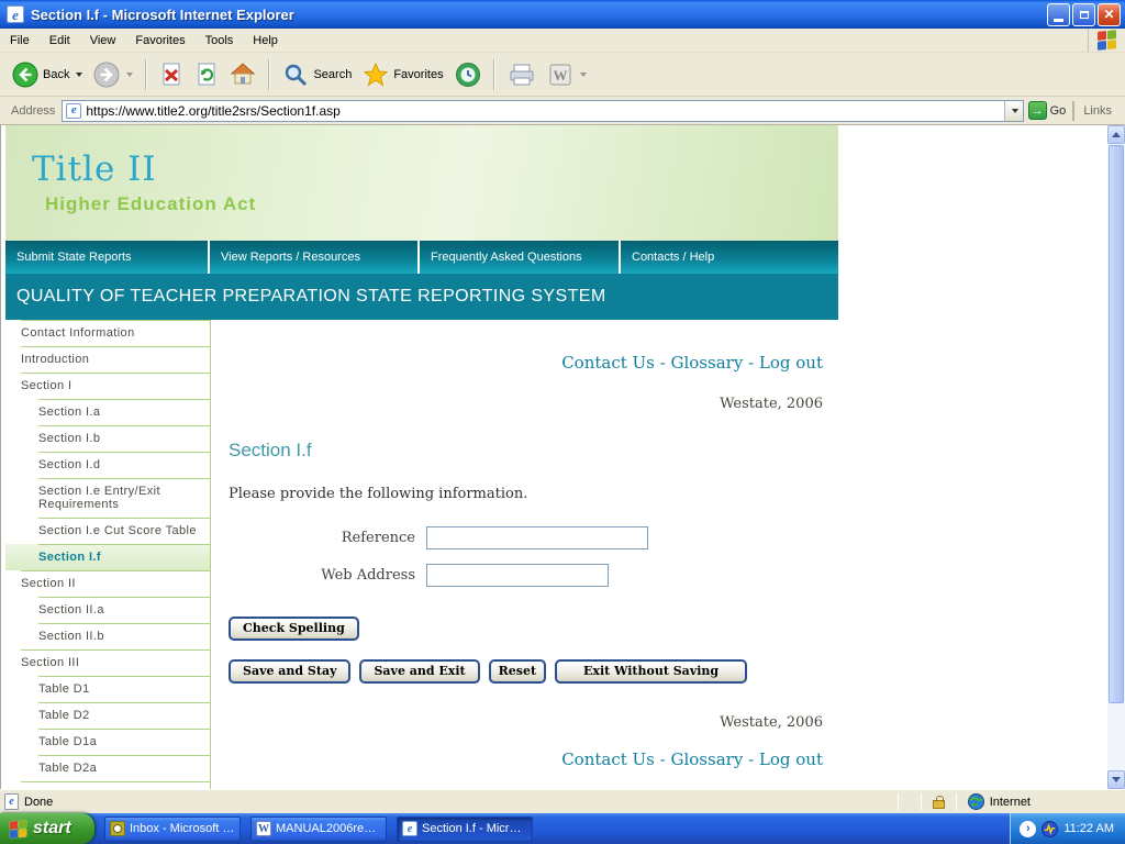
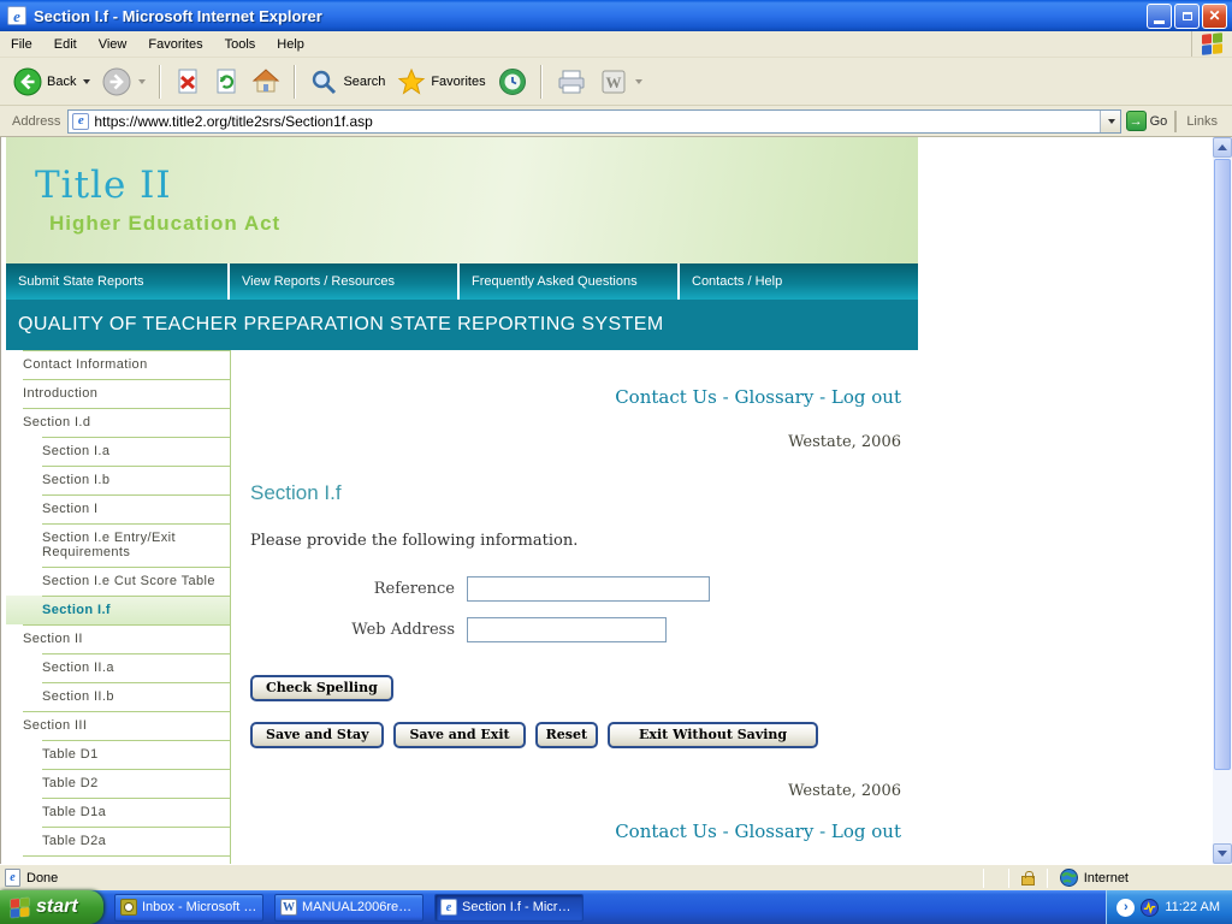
  e
  Section I.f - Microsoft Internet Explorer
  ✕
  File
  Edit
  View
  Favorites
  Tools
  Help
  Back
  Search
  Favorites
  W
  Address
  e
  https://www.title2.org/title2srs/Section1f.asp
  →
  Go
  Links
  Title II
  Higher Education Act
  Submit State Reports
  View Reports / Resources
  Frequently Asked Questions
  Contacts / Help
  QUALITY OF TEACHER PREPARATION STATE REPORTING SYSTEM
  Contact Information
  Introduction
- Section I
+ Section I.d
  Section I.a
  Section I.b
- Section I.d
+ Section I
  Section I.e Entry/Exit Requirements
  Section I.e Cut Score Table
  Section I.f
  Section II
  Section II.a
  Section II.b
  Section III
  Table D1
  Table D2
  Table D1a
  Table D2a
  Contact Us - Glossary - Log out
  Westate, 2006
  Section I.f
  Please provide the following information.
  Reference
  Web Address
  Check Spelling
  Save and Stay
  Save and Exit
  Reset
  Exit Without Saving
  Westate, 2006
  Contact Us - Glossary - Log out
  e
  Done
  Internet
  start
  Inbox - Microsoft Ou
  W
  MANUAL2006revis
  e
  Section I.f - Microso
  ›
  11:22 AM
